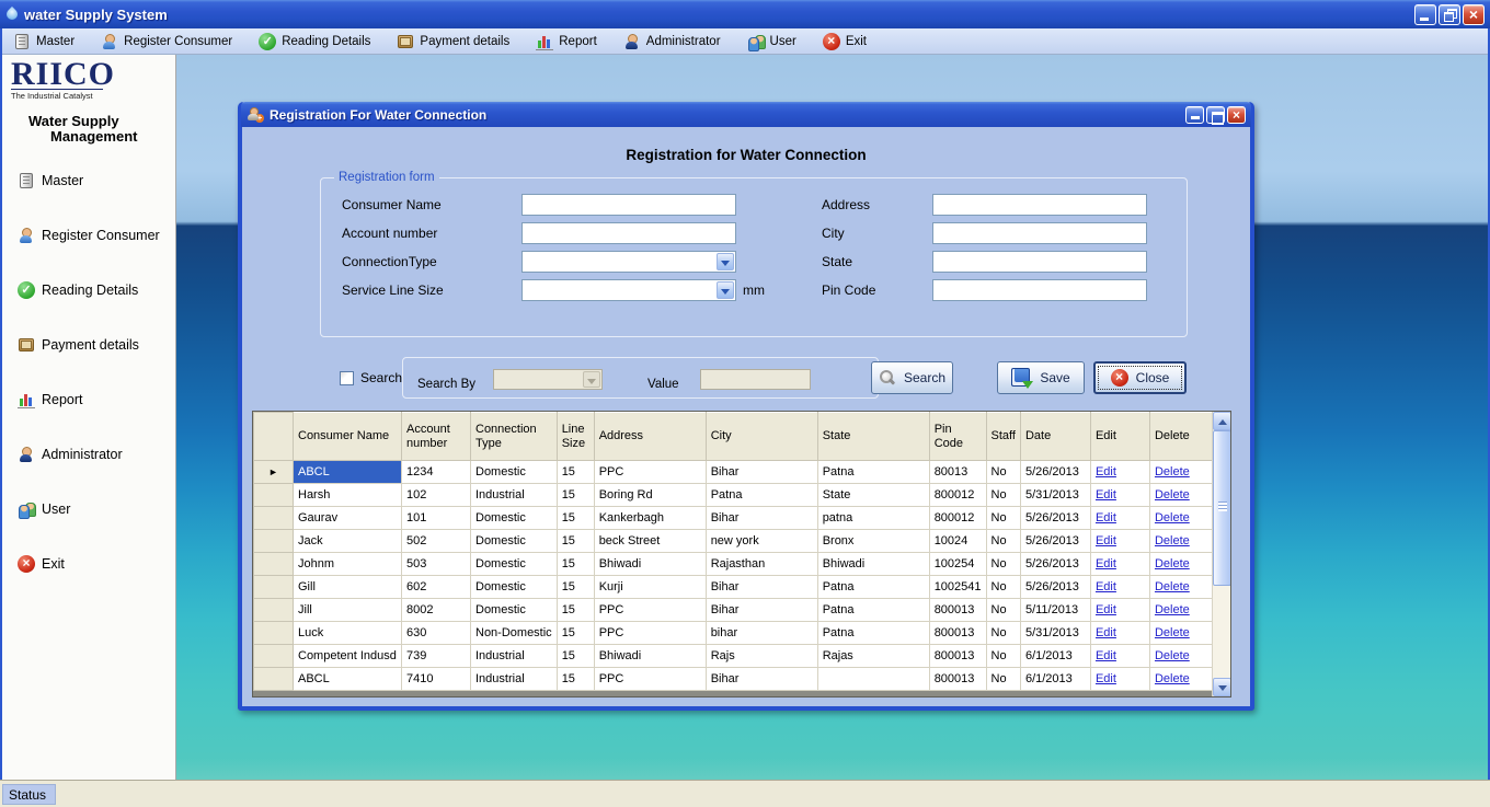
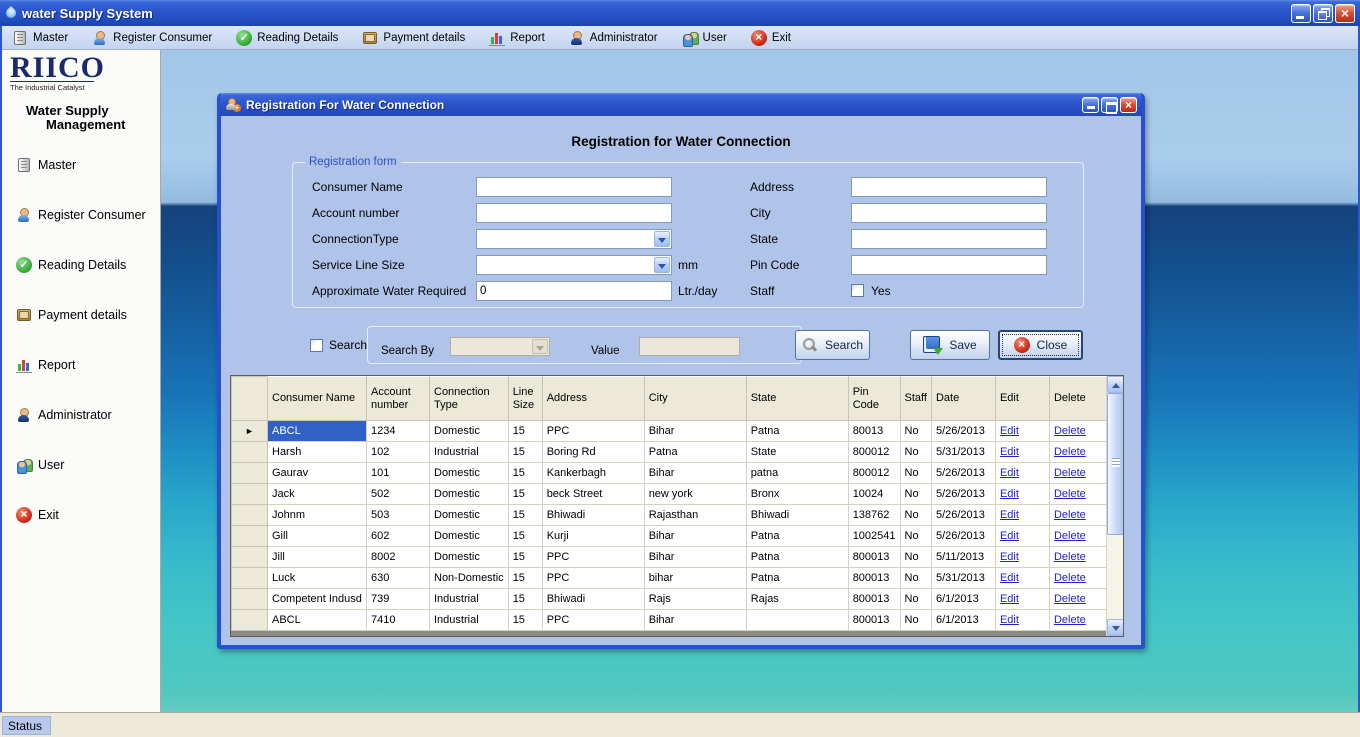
  water Supply System
  Master
  Register Consumer
  Reading Details
  Payment details
  Report
  Administrator
  User
  Exit
  RIICO
  The Industrial Catalyst
  Water Supply
  Management
  Master
  Register Consumer
  Reading Details
  Payment details
  Report
  Administrator
  User
  Exit
  +
  Registration For Water Connection
  Registration for Water Connection
  Registration form
  Consumer Name
  Address
  Account number
  City
  ConnectionType
  State
  Service Line Size
  mm
  Pin Code
+ Approximate Water Required
+ 0
+ Ltr./day
+ Staff
+ Yes
  Search
  Search By
  Value
  Search
  Save
  Close
  	Consumer Name	Account number	Connection Type	Line Size	Address	City	State	Pin Code	Staff	Date	Edit	Delete
  ►	ABCL	1234	Domestic	15	PPC	Bihar	Patna	80013	No	5/26/2013	Edit	Delete
  	Harsh	102	Industrial	15	Boring Rd	Patna	State	800012	No	5/31/2013	Edit	Delete
  	Gaurav	101	Domestic	15	Kankerbagh	Bihar	patna	800012	No	5/26/2013	Edit	Delete
  	Jack	502	Domestic	15	beck Street	new york	Bronx	10024	No	5/26/2013	Edit	Delete
- 	Johnm	503	Domestic	15	Bhiwadi	Rajasthan	Bhiwadi	100254	No	5/26/2013	Edit	Delete
+ 	Johnm	503	Domestic	15	Bhiwadi	Rajasthan	Bhiwadi	138762	No	5/26/2013	Edit	Delete
  	Gill	602	Domestic	15	Kurji	Bihar	Patna	1002541	No	5/26/2013	Edit	Delete
  	Jill	8002	Domestic	15	PPC	Bihar	Patna	800013	No	5/11/2013	Edit	Delete
  	Luck	630	Non-Domestic	15	PPC	bihar	Patna	800013	No	5/31/2013	Edit	Delete
  	Competent Indusd	739	Industrial	15	Bhiwadi	Rajs	Rajas	800013	No	6/1/2013	Edit	Delete
  	ABCL	7410	Industrial	15	PPC	Bihar		800013	No	6/1/2013	Edit	Delete
  Status
